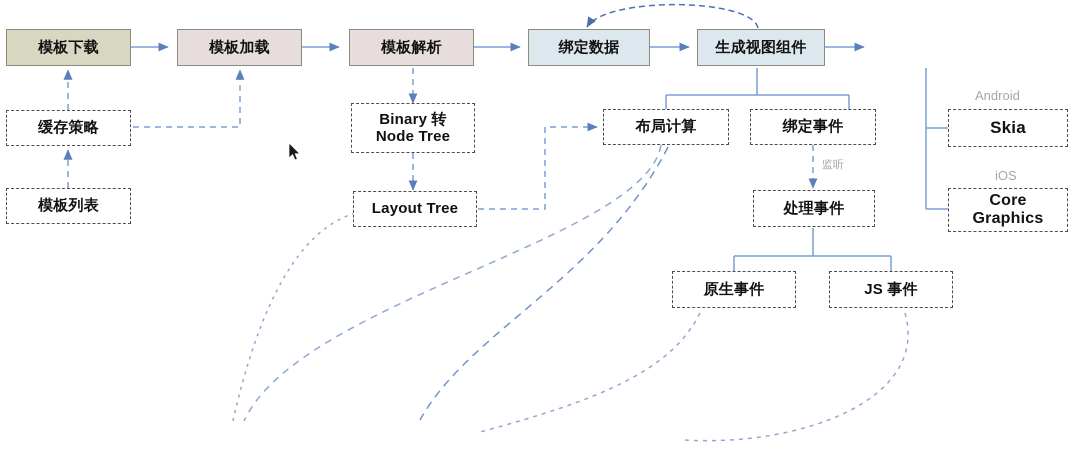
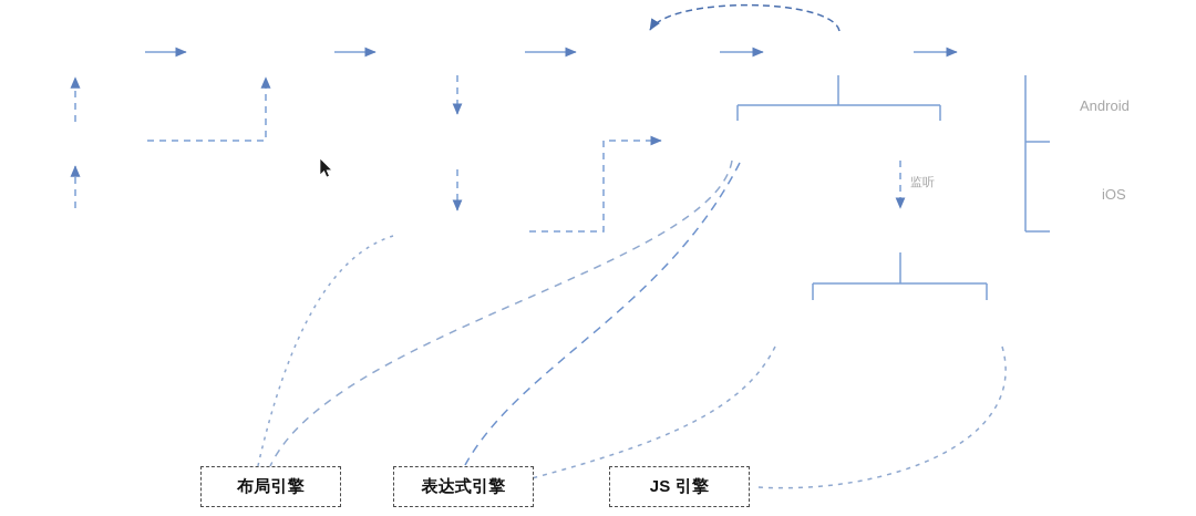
- 模板下载
- 模板加载
- 模板解析
- 绑定数据
- 生成视图组件
- 缓存策略
- 模板列表
- Binary 转
- Node Tree
- Layout Tree
- 布局计算
- 绑定事件
- 处理事件
- 原生事件
- JS 事件
- Skia
- Core
- Graphics
  Android
  iOS
  监听
+ 布局引擎
+ 表达式引擎
+ JS 引擎
